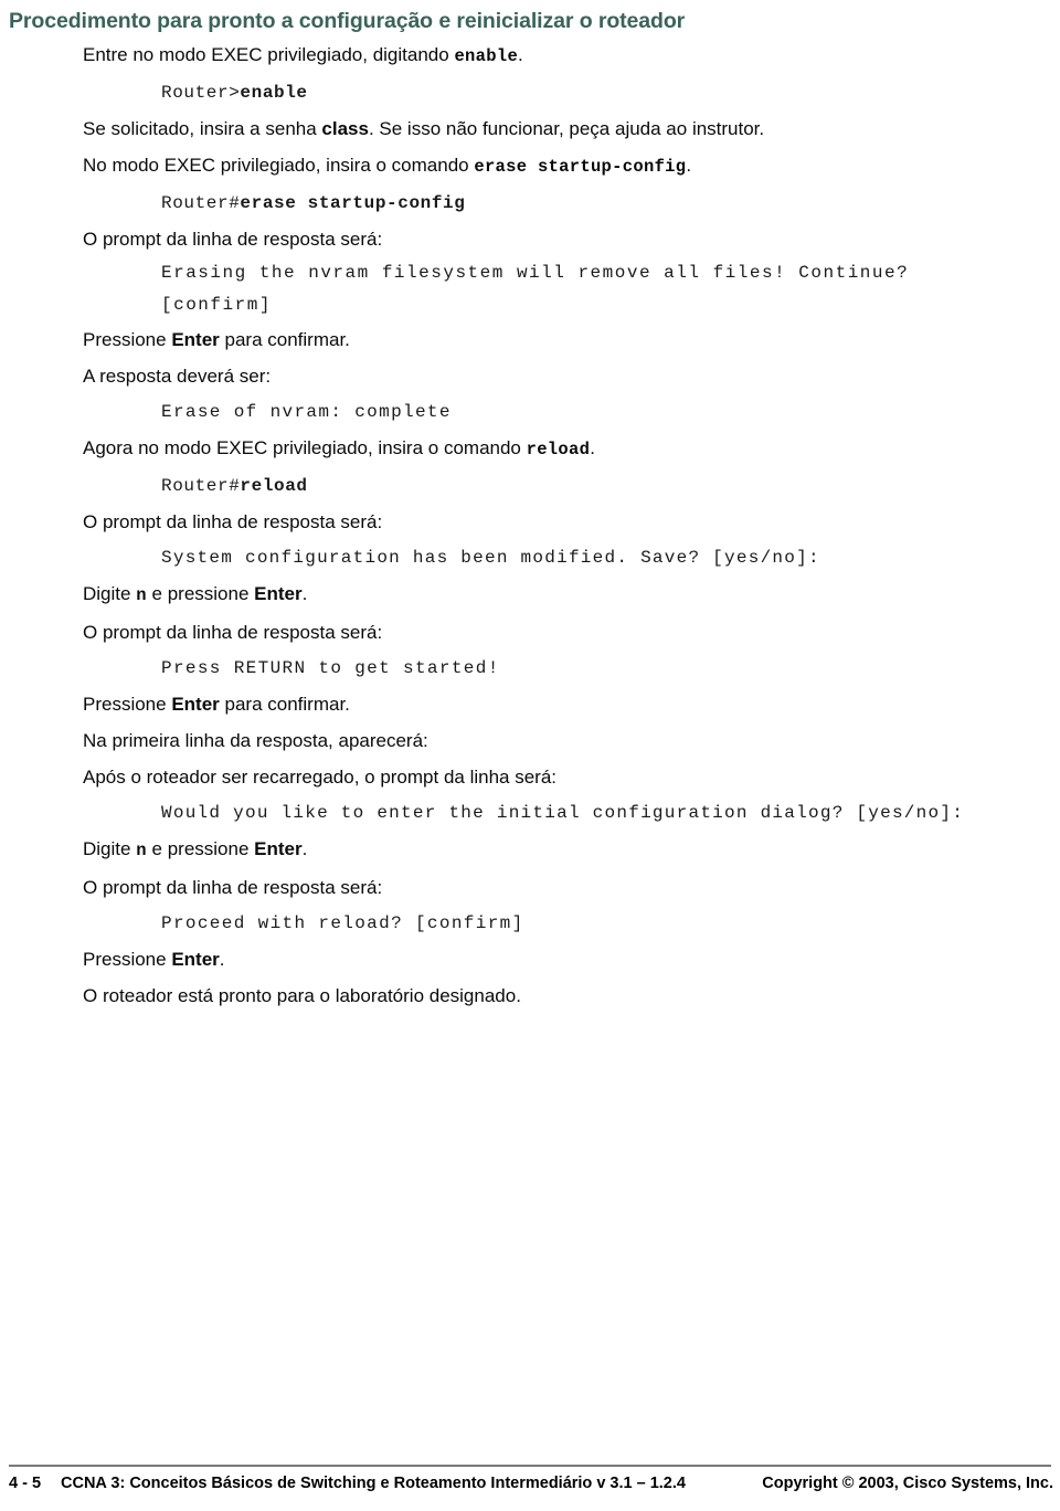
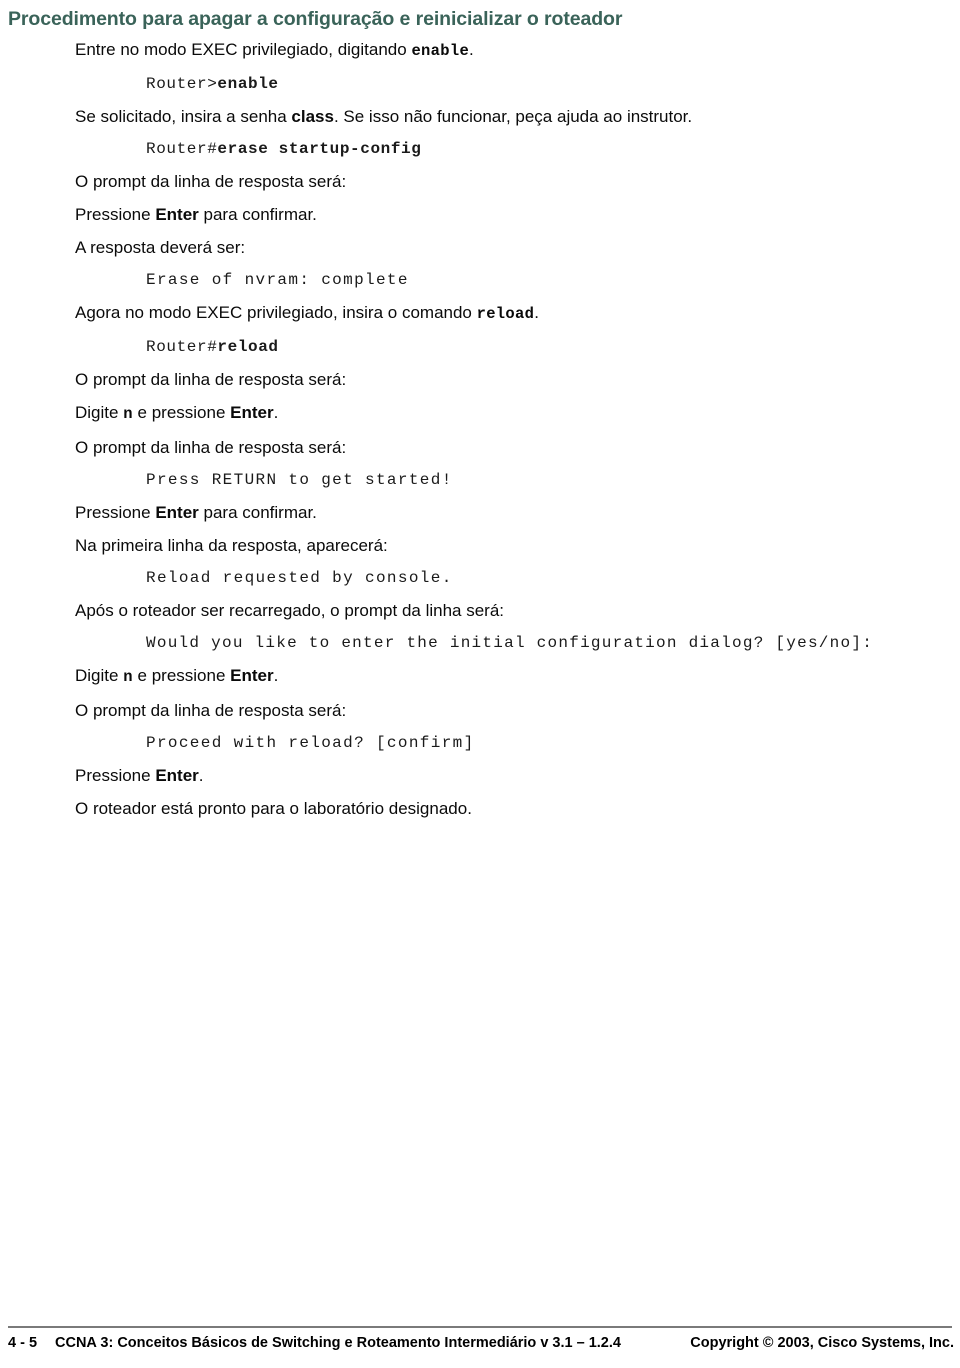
- Procedimento para pronto a configuração e reinicializar o roteador
+ Procedimento para apagar a configuração e reinicializar o roteador
  Entre no modo EXEC privilegiado, digitando enable.
  Router>enable
  Se solicitado, insira a senha class. Se isso não funcionar, peça ajuda ao instrutor.
- No modo EXEC privilegiado, insira o comando erase startup-config.
  Router#erase startup-config
  O prompt da linha de resposta será:
- Erasing the nvram filesystem will remove all files! Continue?
- [confirm]
  Pressione Enter para confirmar.
  A resposta deverá ser:
  Erase of nvram: complete
  Agora no modo EXEC privilegiado, insira o comando reload.
  Router#reload
  O prompt da linha de resposta será:
- System configuration has been modified. Save? [yes/no]:
  Digite n e pressione Enter.
  O prompt da linha de resposta será:
  Press RETURN to get started!
  Pressione Enter para confirmar.
  Na primeira linha da resposta, aparecerá:
+ Reload requested by console.
  Após o roteador ser recarregado, o prompt da linha será:
  Would you like to enter the initial configuration dialog? [yes/no]:
  Digite n e pressione Enter.
  O prompt da linha de resposta será:
  Proceed with reload? [confirm]
  Pressione Enter.
  O roteador está pronto para o laboratório designado.
  4 - 5
  CCNA 3: Conceitos Básicos de Switching e Roteamento Intermediário v 3.1 – 1.2.4
  Copyright © 2003, Cisco Systems, Inc.
